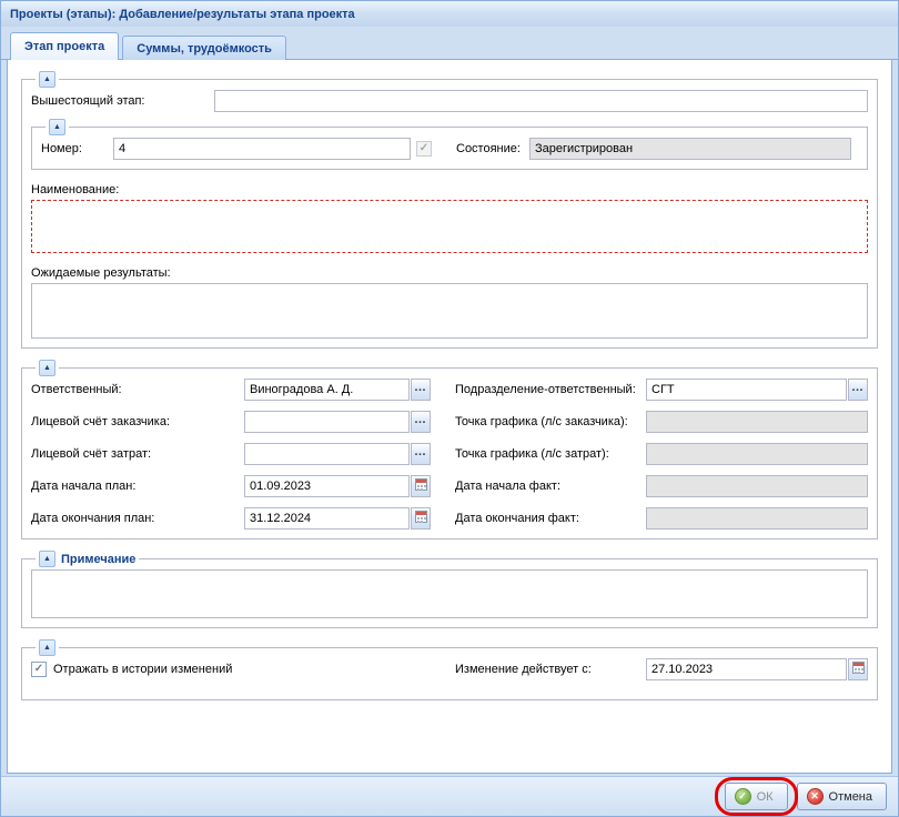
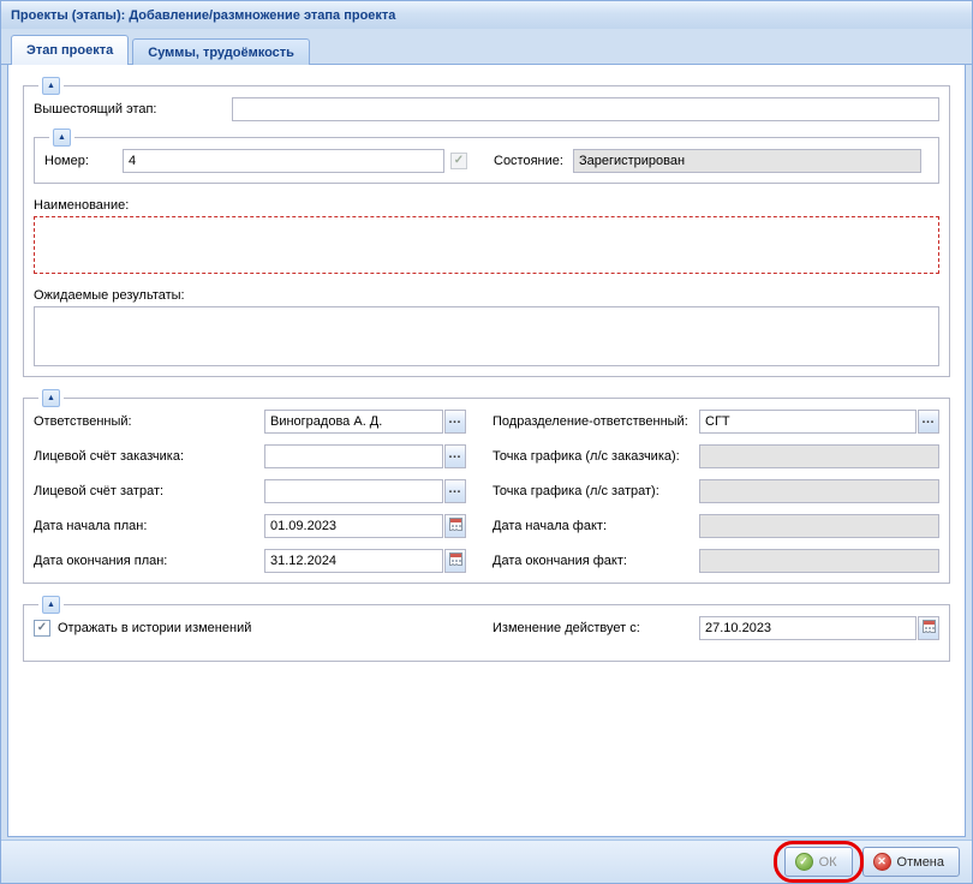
- Проекты (этапы): Добавление/результаты этапа проекта
+ Проекты (этапы): Добавление/размножение этапа проекта
  Этап проекта
  Суммы, трудоёмкость
  Вышестоящий этап:
  Номер:
  4
  ✓
  Состояние:
  Зарегистрирован
  Наименование:
  Ожидаемые результаты:
  Ответственный:
  Виноградова А. Д.
  …
  Подразделение-ответственный:
  СГТ
  …
  Лицевой счёт заказчика:
  …
  Точка графика (л/с заказчика):
  Лицевой счёт затрат:
  …
  Точка графика (л/с затрат):
  Дата начала план:
  01.09.2023
  Дата начала факт:
  Дата окончания план:
  31.12.2024
  Дата окончания факт:
- Примечание
  ✓
  Отражать в истории изменений
  Изменение действует с:
  27.10.2023
  ✓
  ОК
  ✕
  Отмена
